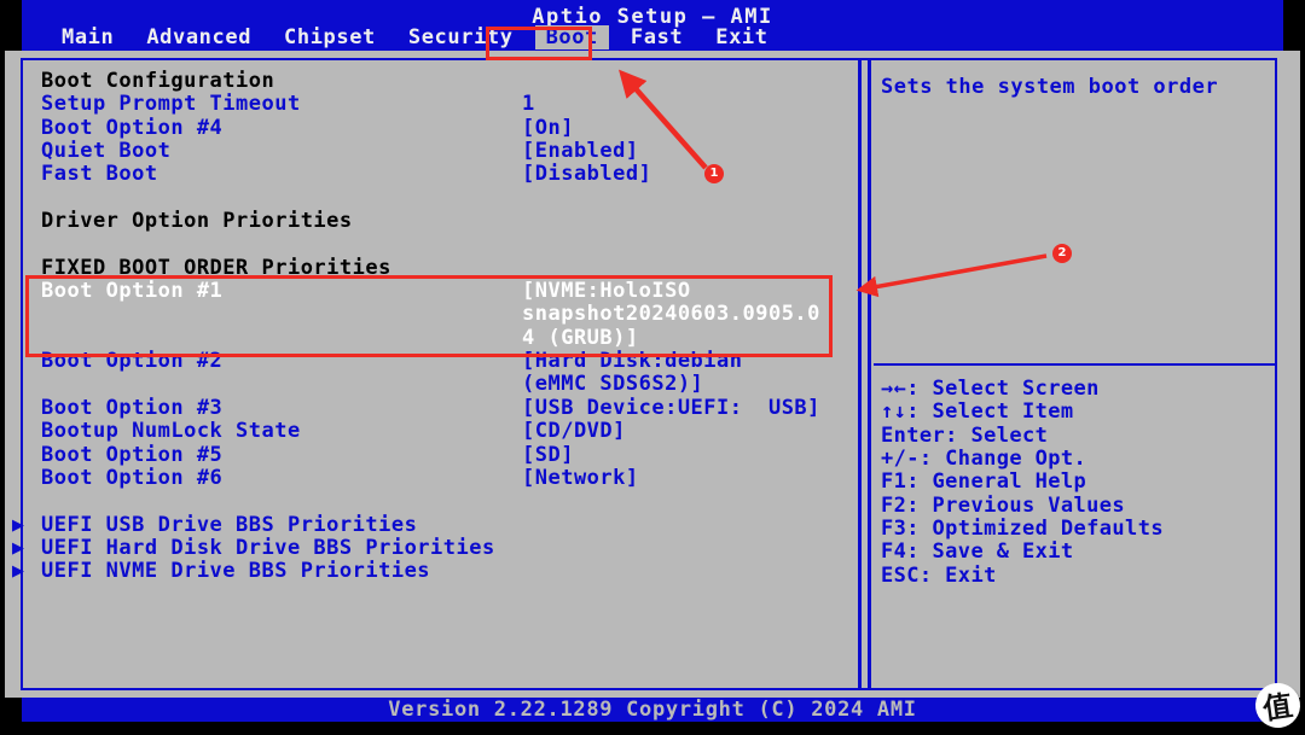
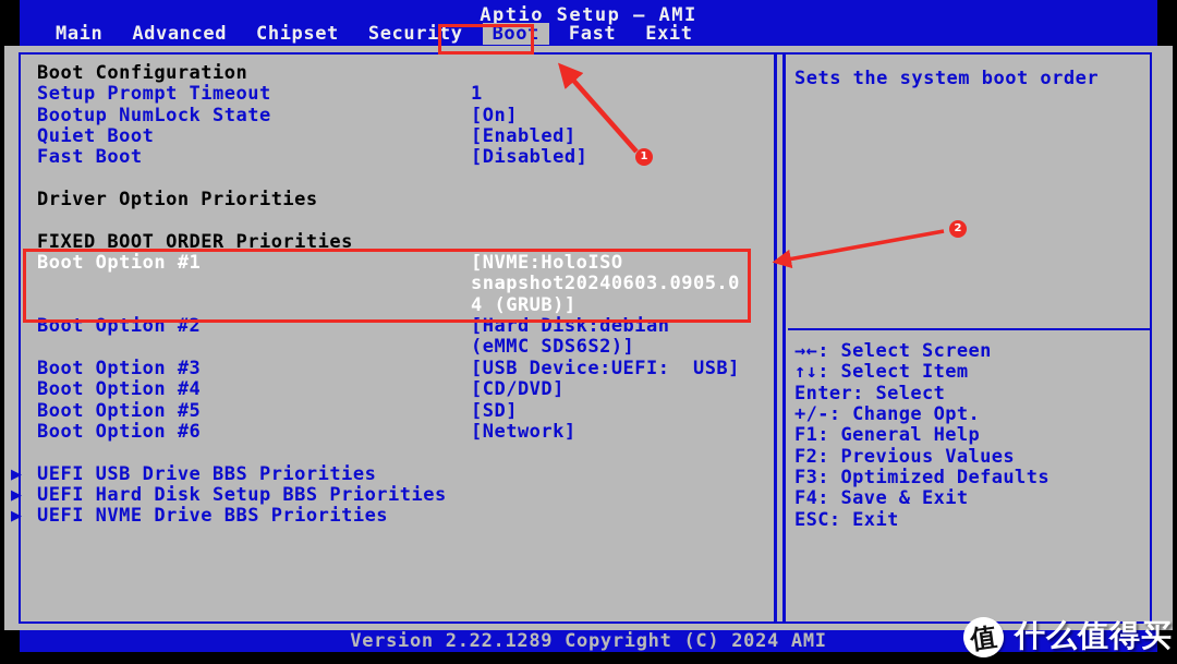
  Aptio Setup – AMI
  Main
  Advanced
  Chipset
  Security
  Boot
  Fast
  Exit
  Boot Configuration
  Setup Prompt Timeout
  1
- Boot Option #4
+ Bootup NumLock State
  [On]
  Quiet Boot
  [Enabled]
  Fast Boot
  [Disabled]
  Driver Option Priorities
  FIXED BOOT ORDER Priorities
  Boot Option #1
  [NVME:HoloISO
  snapshot20240603.0905.0
  4 (GRUB)]
  Boot Option #2
  [Hard Disk:debian
  (eMMC SDS6S2)]
  Boot Option #3
  [USB Device:UEFI: USB]
- Bootup NumLock State
+ Boot Option #4
  [CD/DVD]
  Boot Option #5
  [SD]
  Boot Option #6
  [Network]
  ▶
  UEFI USB Drive BBS Priorities
  ▶
- UEFI Hard Disk Drive BBS Priorities
+ UEFI Hard Disk Setup BBS Priorities
  ▶
  UEFI NVME Drive BBS Priorities
  Sets the system boot order
  →←: Select Screen
  ↑↓: Select Item
  Enter: Select
  +/-: Change Opt.
  F1: General Help
  F2: Previous Values
  F3: Optimized Defaults
  F4: Save & Exit
  ESC: Exit
  Version 2.22.1289 Copyright (C) 2024 AMI
  1
  2
+ 什么值得买
